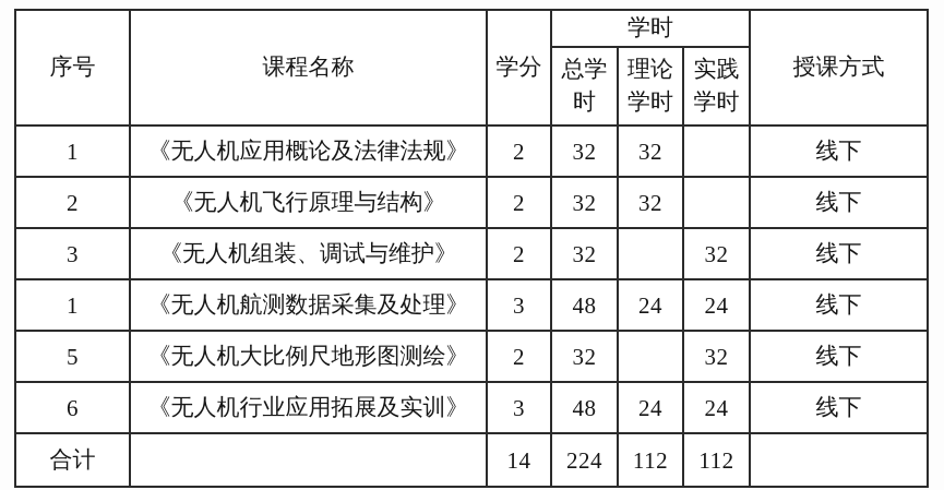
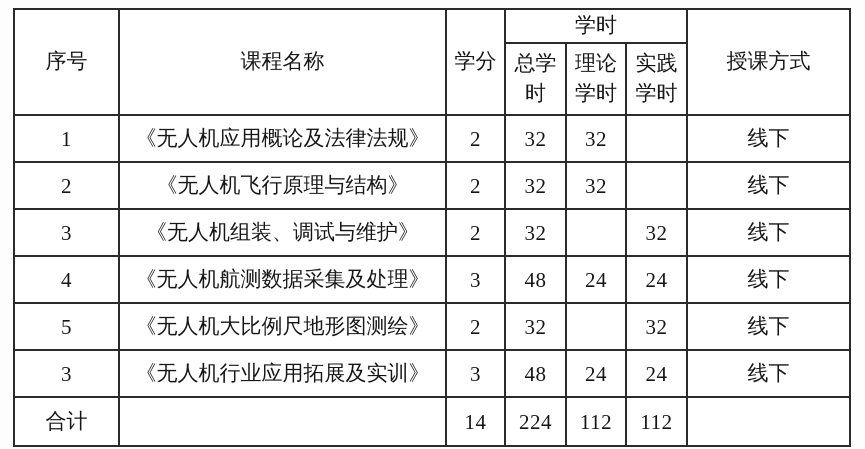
  序号	课程名称	学分	学时	授课方式
  总学时	理论学时	实践学时
  1	《无人机应用概论及法律法规》	2	32	32		线下
  2	《无人机飞行原理与结构》	2	32	32		线下
  3	《无人机组装、调试与维护》	2	32		32	线下
- 1	《无人机航测数据采集及处理》	3	48	24	24	线下
+ 4	《无人机航测数据采集及处理》	3	48	24	24	线下
  5	《无人机大比例尺地形图测绘》	2	32		32	线下
- 6	《无人机行业应用拓展及实训》	3	48	24	24	线下
+ 3	《无人机行业应用拓展及实训》	3	48	24	24	线下
  合计		14	224	112	112
